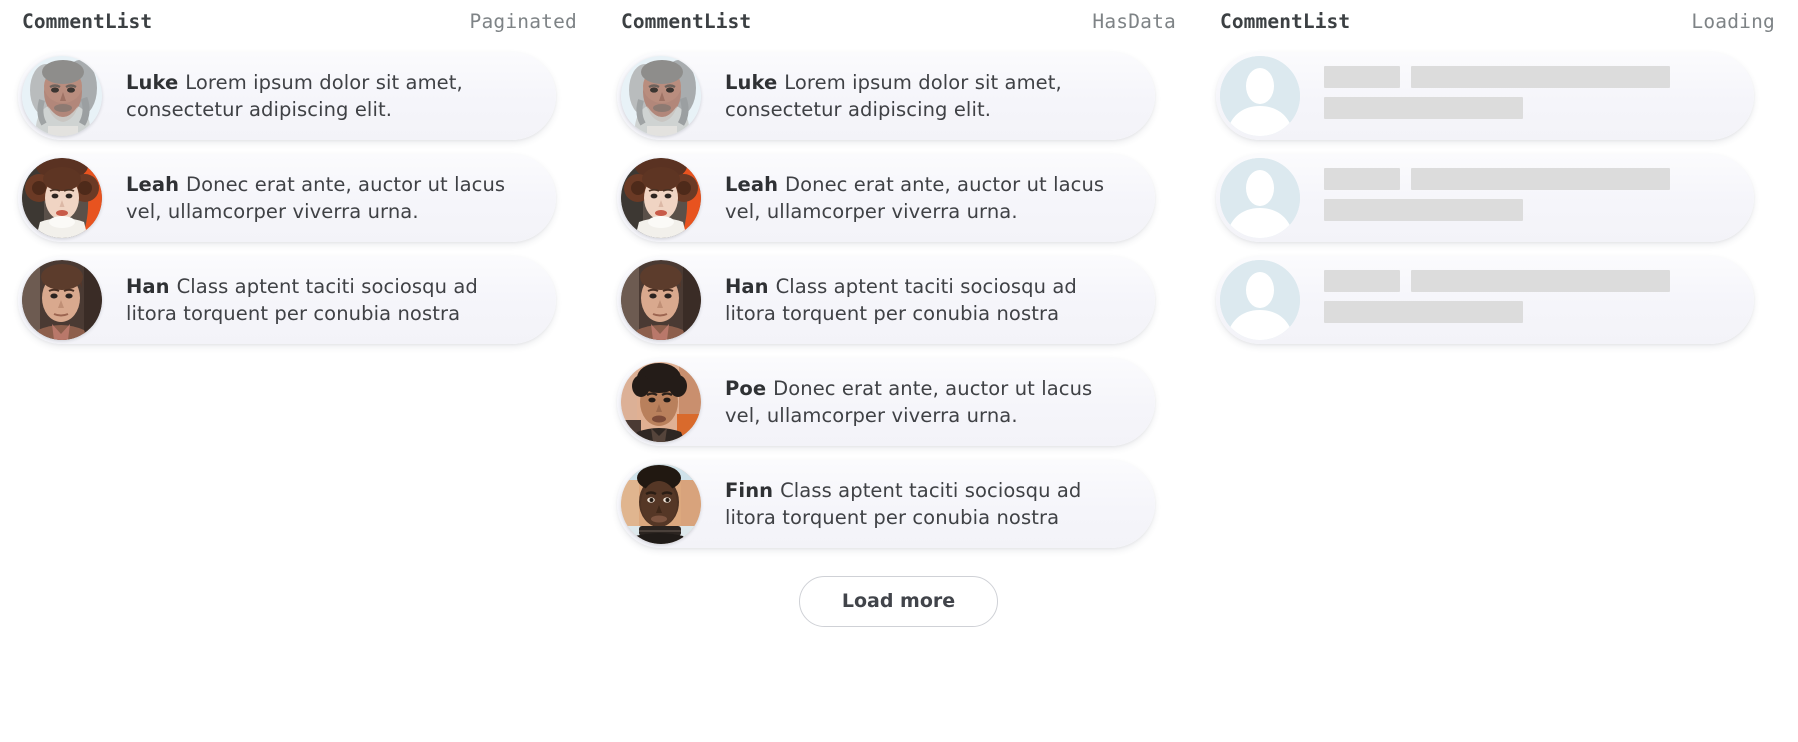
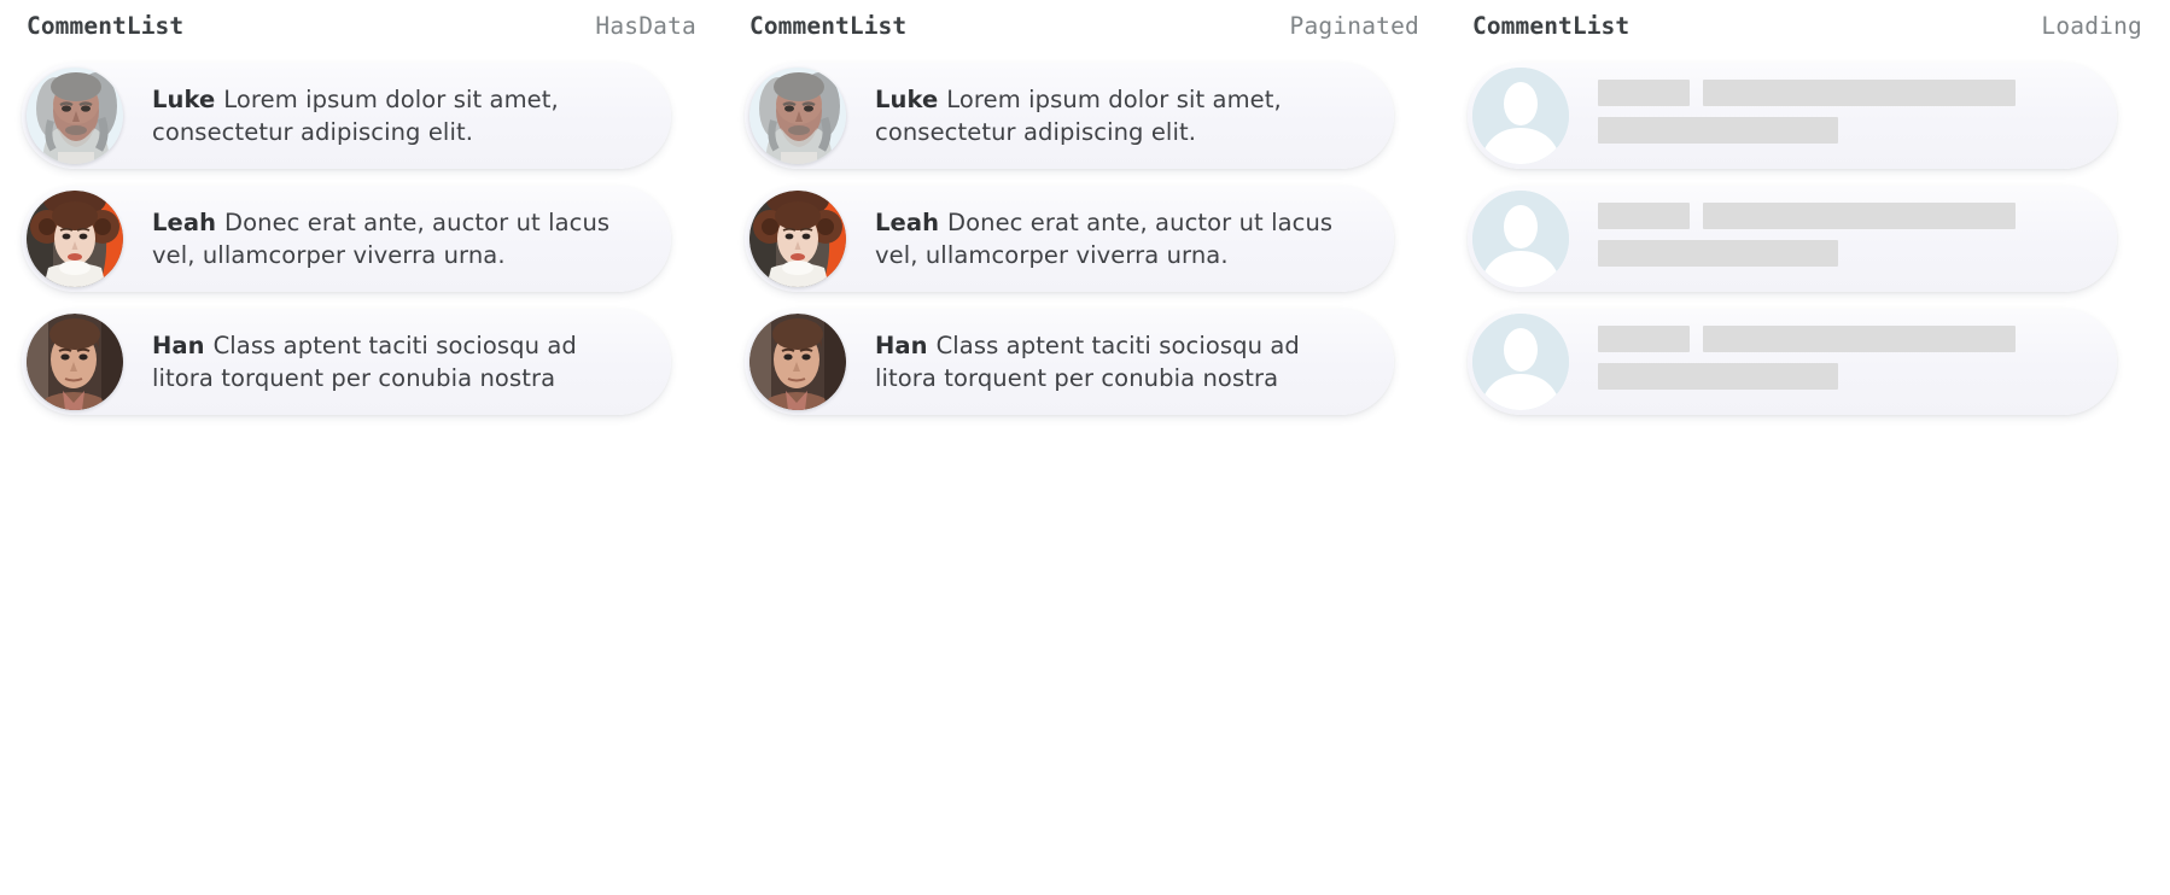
  CommentList
- Paginated
+ HasData
  Luke Lorem ipsum dolor sit amet, consectetur adipiscing elit.
  Leah Donec erat ante, auctor ut lacus vel, ullamcorper viverra urna.
  Han Class aptent taciti sociosqu ad litora torquent per conubia nostra
  CommentList
- HasData
+ Paginated
  Luke Lorem ipsum dolor sit amet, consectetur adipiscing elit.
  Leah Donec erat ante, auctor ut lacus vel, ullamcorper viverra urna.
  Han Class aptent taciti sociosqu ad litora torquent per conubia nostra
- Poe Donec erat ante, auctor ut lacus vel, ullamcorper viverra urna.
- Finn Class aptent taciti sociosqu ad litora torquent per conubia nostra
- Load more
  CommentList
  Loading
